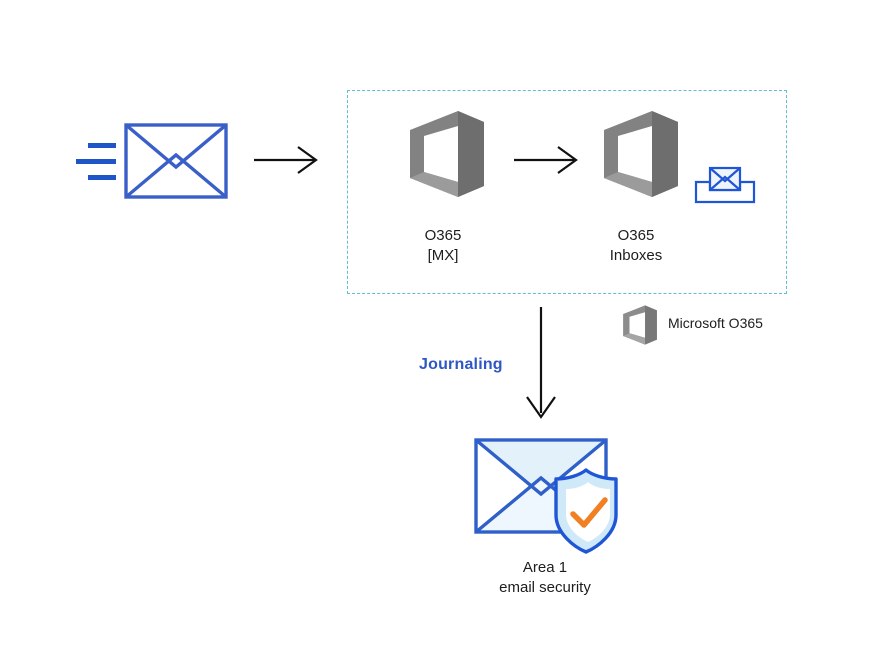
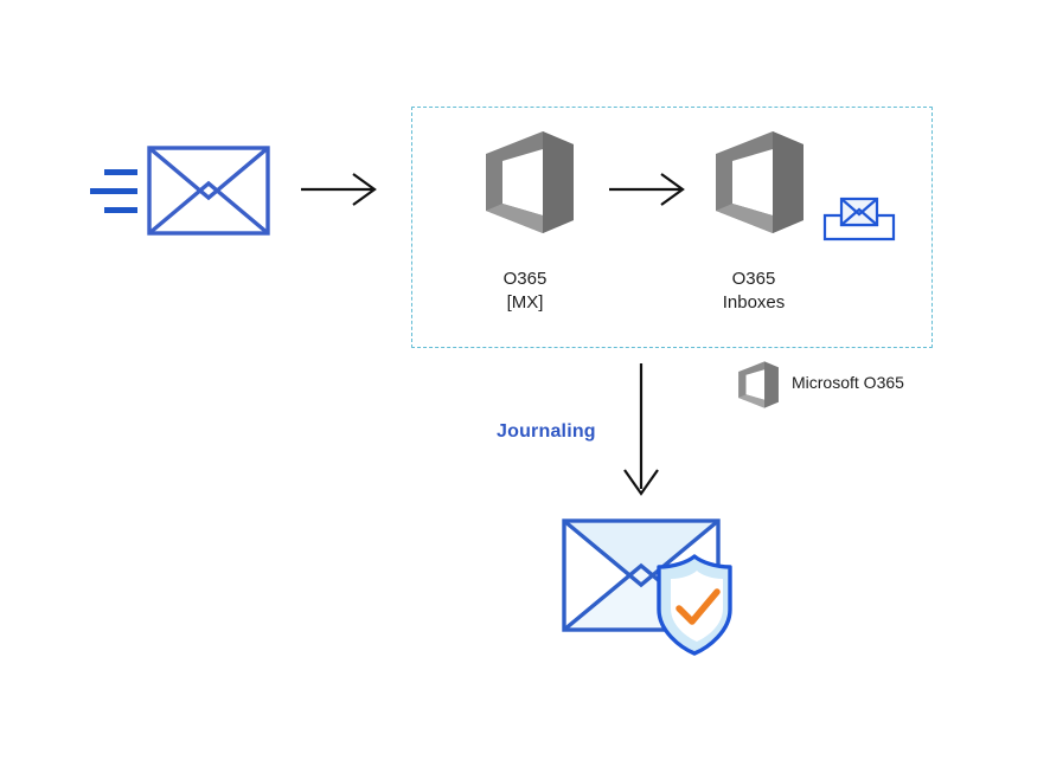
  O365
  [MX]
  O365
  Inboxes
  Microsoft O365
  Journaling
- Area 1
- email security
